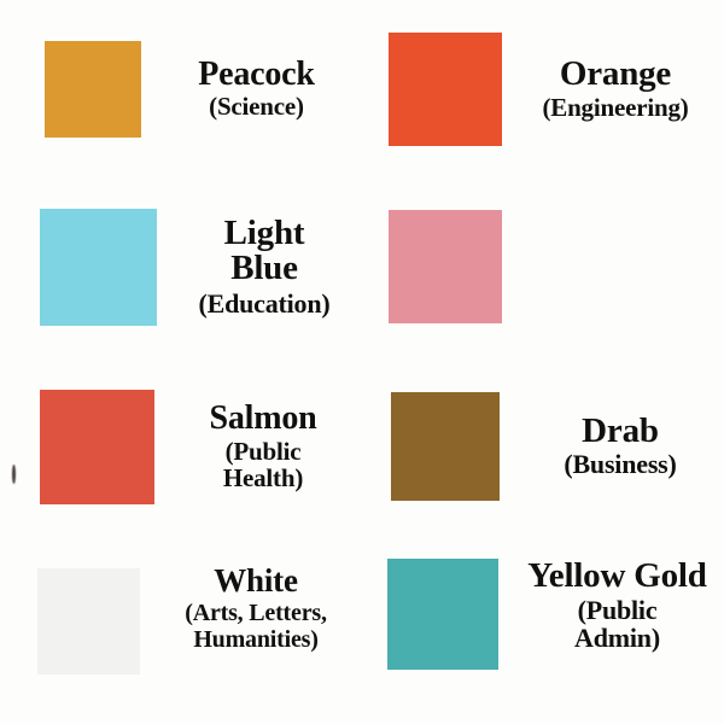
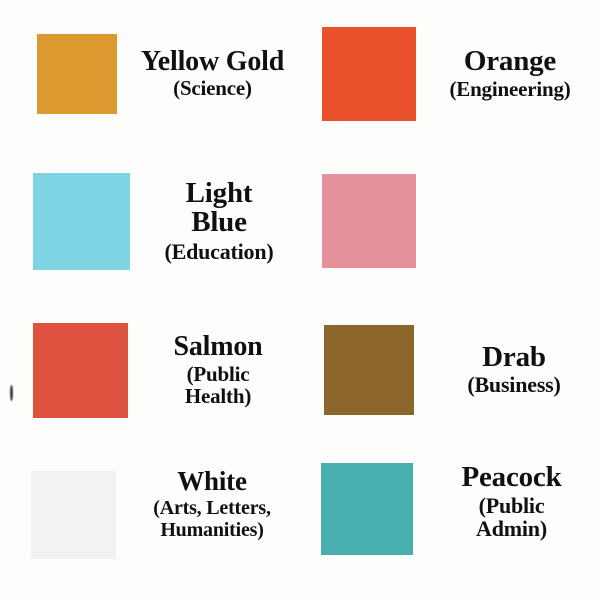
- Peacock
+ Yellow Gold
  (Science)
  Orange
  (Engineering)
  Light
  Blue
  (Education)
  Salmon
  (Public
  Health)
  Drab
  (Business)
  White
  (Arts, Letters,
  Humanities)
- Yellow Gold
+ Peacock
  (Public
  Admin)
